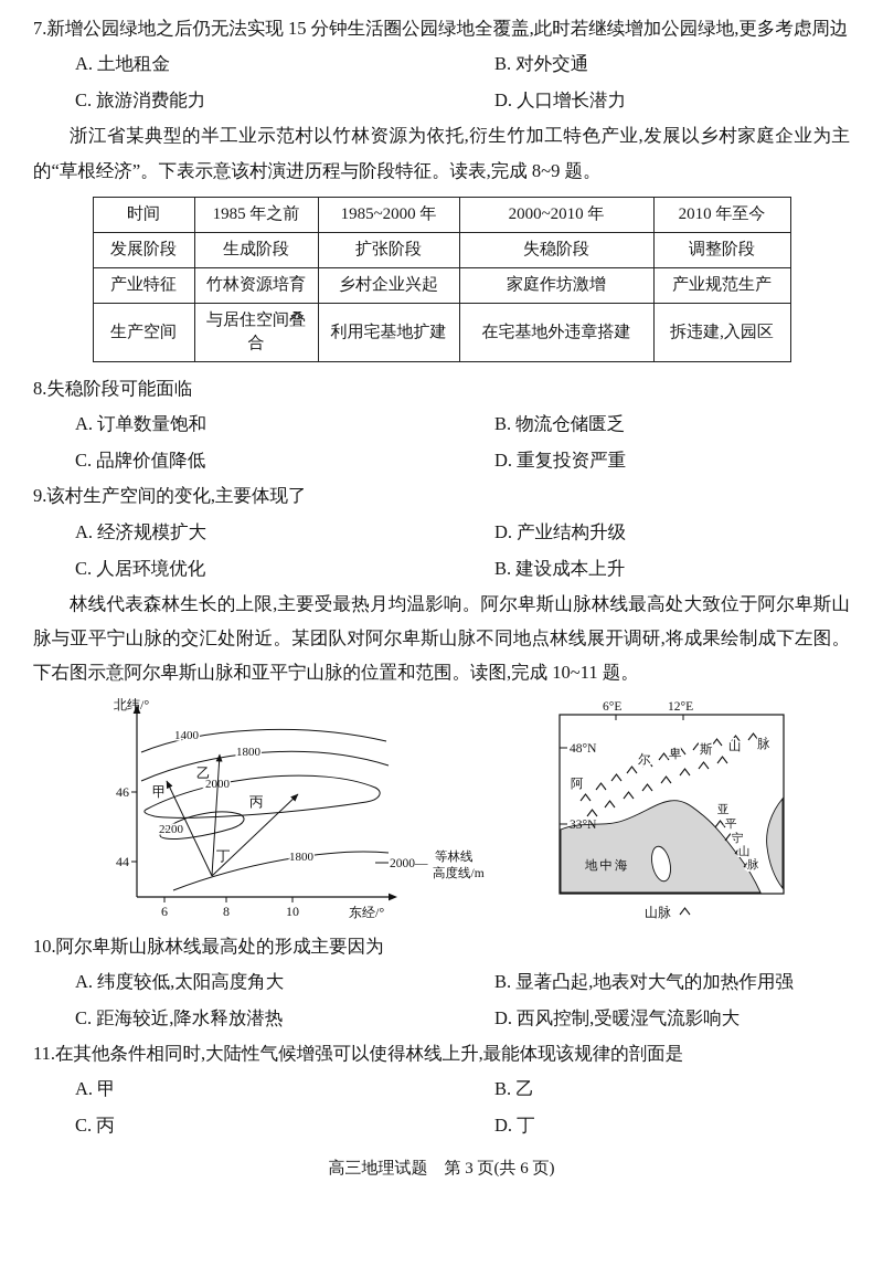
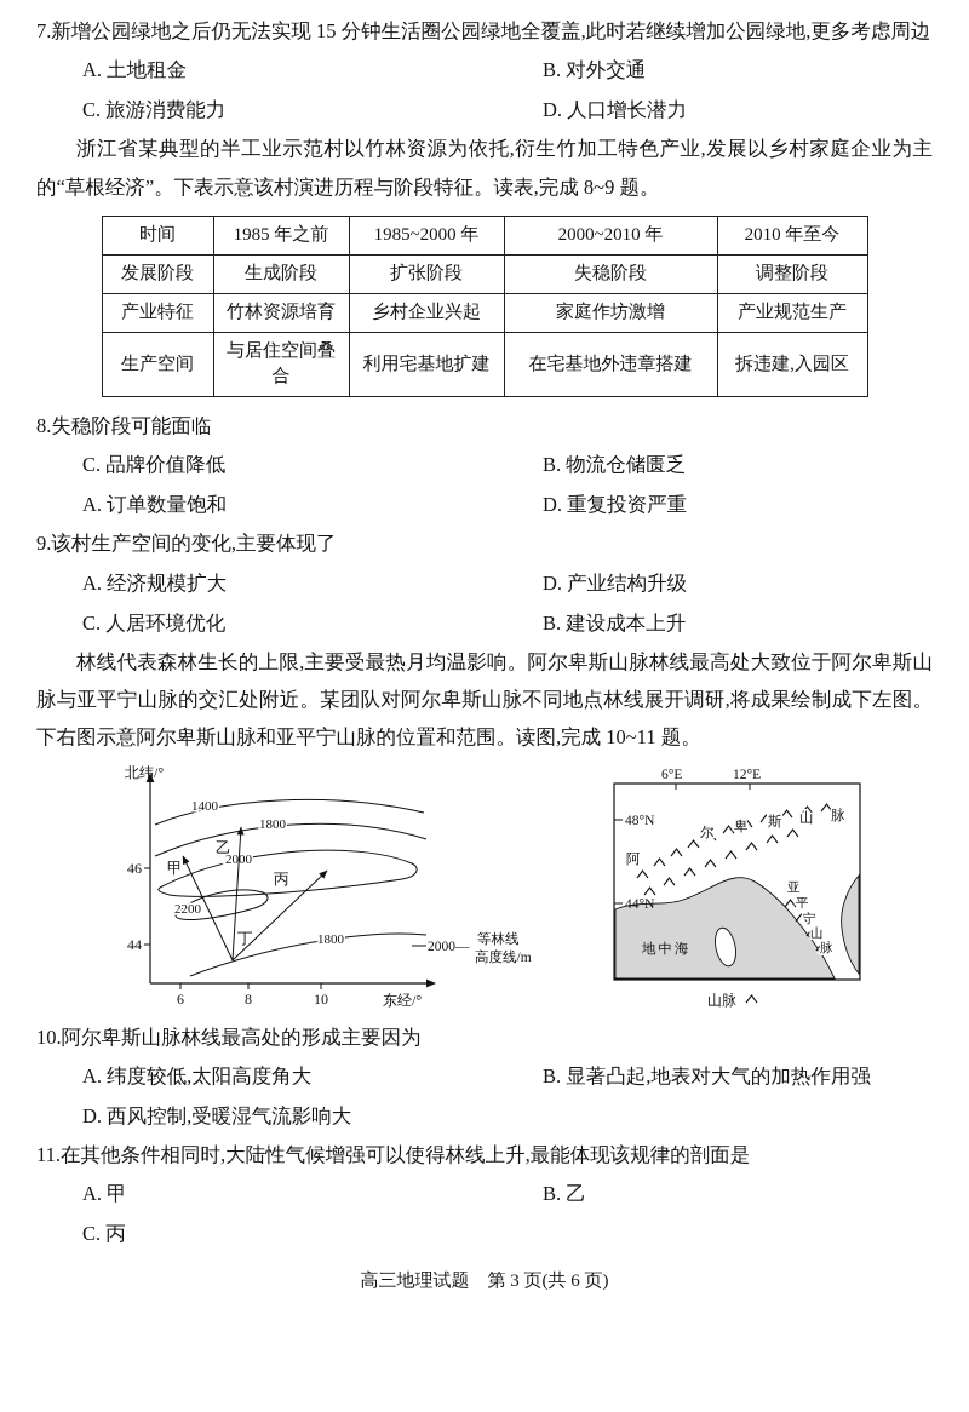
  7.新增公园绿地之后仍无法实现 15 分钟生活圈公园绿地全覆盖,此时若继续增加公园绿地,更多考虑周边
  A. 土地租金
  B. 对外交通
  C. 旅游消费能力
  D. 人口增长潜力
  浙江省某典型的半工业示范村以竹林资源为依托,衍生竹加工特色产业,发展以乡村家庭企业为主的“草根经济”。下表示意该村演进历程与阶段特征。读表,完成 8~9 题。
  时间	1985 年之前	1985~2000 年	2000~2010 年	2010 年至今
  发展阶段	生成阶段	扩张阶段	失稳阶段	调整阶段
  产业特征	竹林资源培育	乡村企业兴起	家庭作坊激增	产业规范生产
  生产空间	与居住空间叠合	利用宅基地扩建	在宅基地外违章搭建	拆违建,入园区
  8.失稳阶段可能面临
- A. 订单数量饱和
+ C. 品牌价值降低
  B. 物流仓储匮乏
- C. 品牌价值降低
+ A. 订单数量饱和
  D. 重复投资严重
  9.该村生产空间的变化,主要体现了
  A. 经济规模扩大
  D. 产业结构升级
  C. 人居环境优化
  B. 建设成本上升
  林线代表森林生长的上限,主要受最热月均温影响。阿尔卑斯山脉林线最高处大致位于阿尔卑斯山脉与亚平宁山脉的交汇处附近。某团队对阿尔卑斯山脉不同地点林线展开调研,将成果绘制成下左图。下右图示意阿尔卑斯山脉和亚平宁山脉的位置和范围。读图,完成 10~11 题。
  北纬/°
  东经/°
  46
  44
  6
  8
  10
  1400
  1800
  2000
  2200
  1800
  甲
  乙
  丙
  丁
  2000—
  等林线
  高度线/m
  6°E
  12°E
  48°N
- 33°N
+ 44°N
  阿
  尔
  卑
  斯
  山
  脉
  亚
  平
  宁
  山
  脉
  地中海
  山脉
  10.阿尔卑斯山脉林线最高处的形成主要因为
  A. 纬度较低,太阳高度角大
  B. 显著凸起,地表对大气的加热作用强
- C. 距海较近,降水释放潜热
  D. 西风控制,受暖湿气流影响大
  11.在其他条件相同时,大陆性气候增强可以使得林线上升,最能体现该规律的剖面是
  A. 甲
  B. 乙
  C. 丙
- D. 丁
  高三地理试题 第 3 页(共 6 页)
